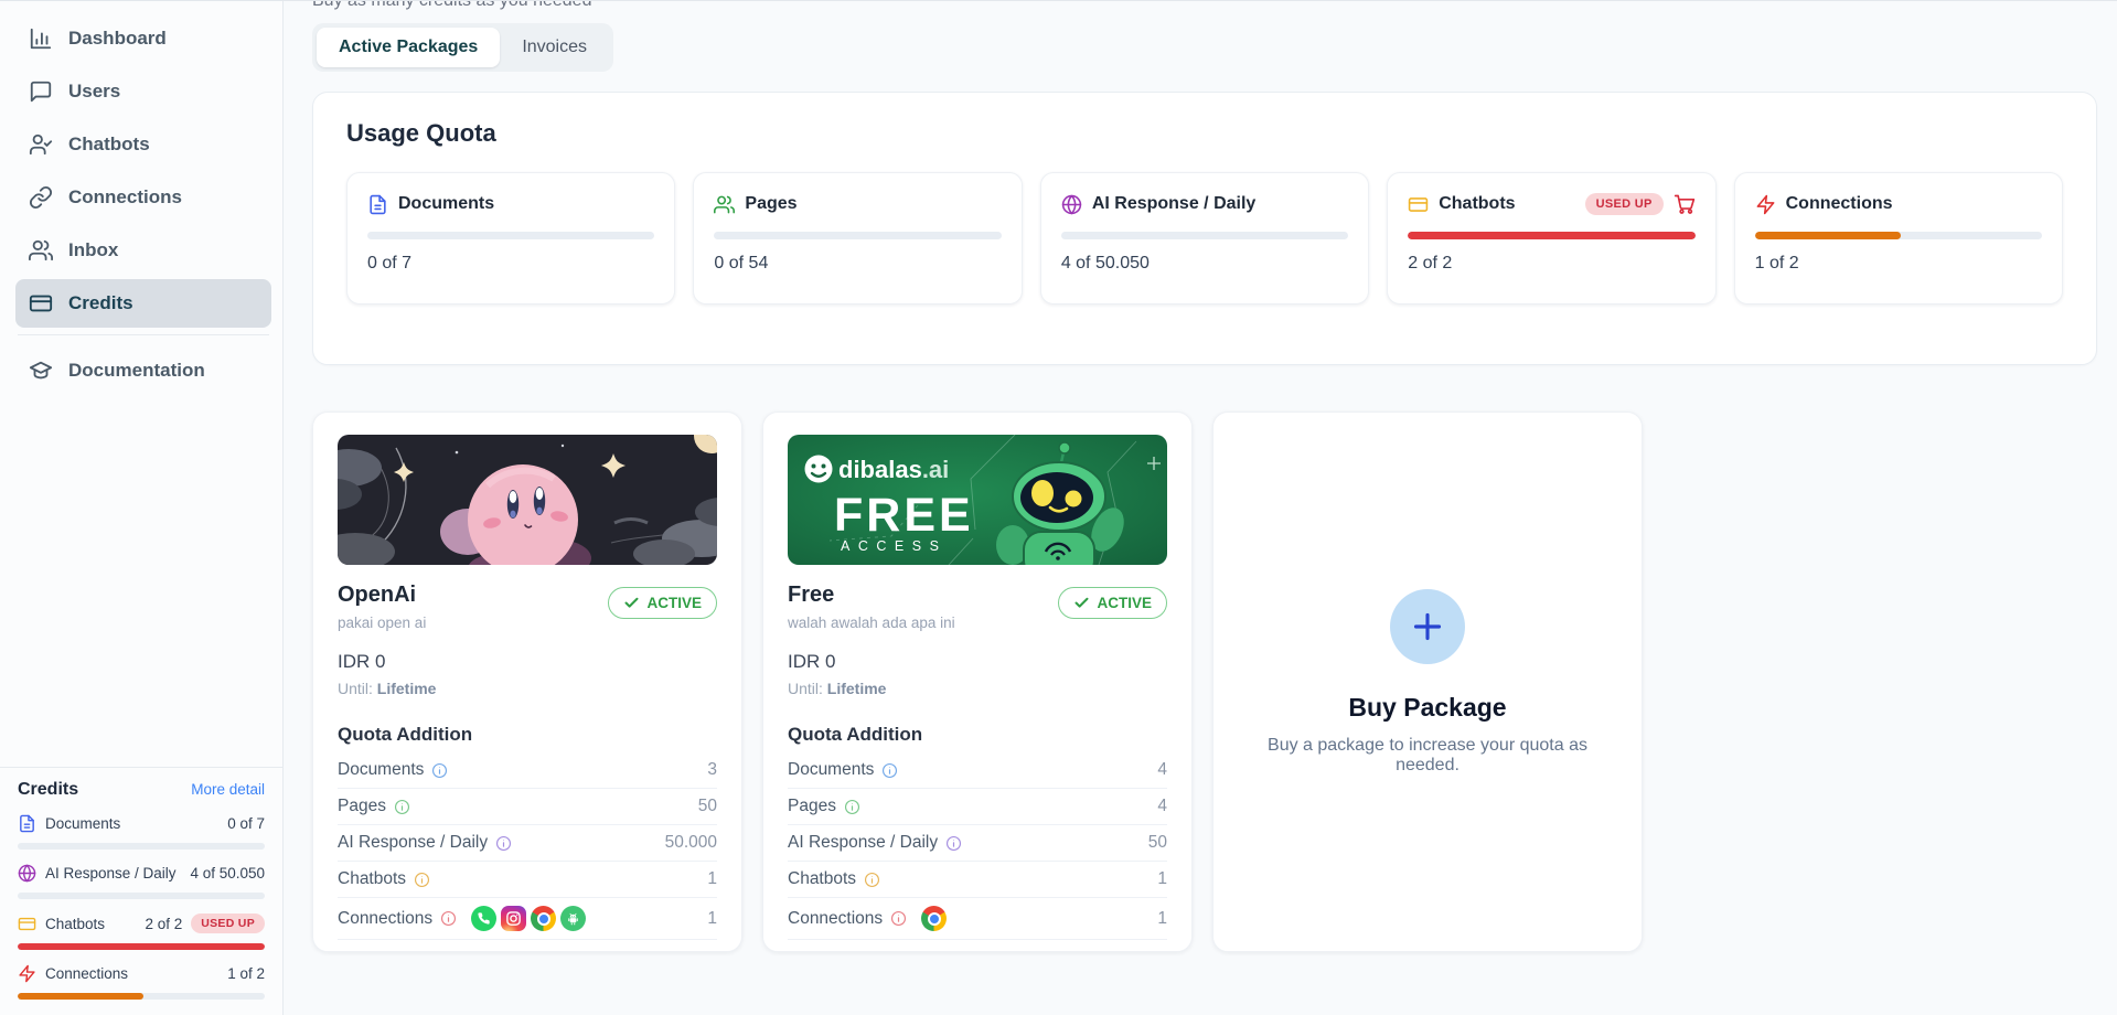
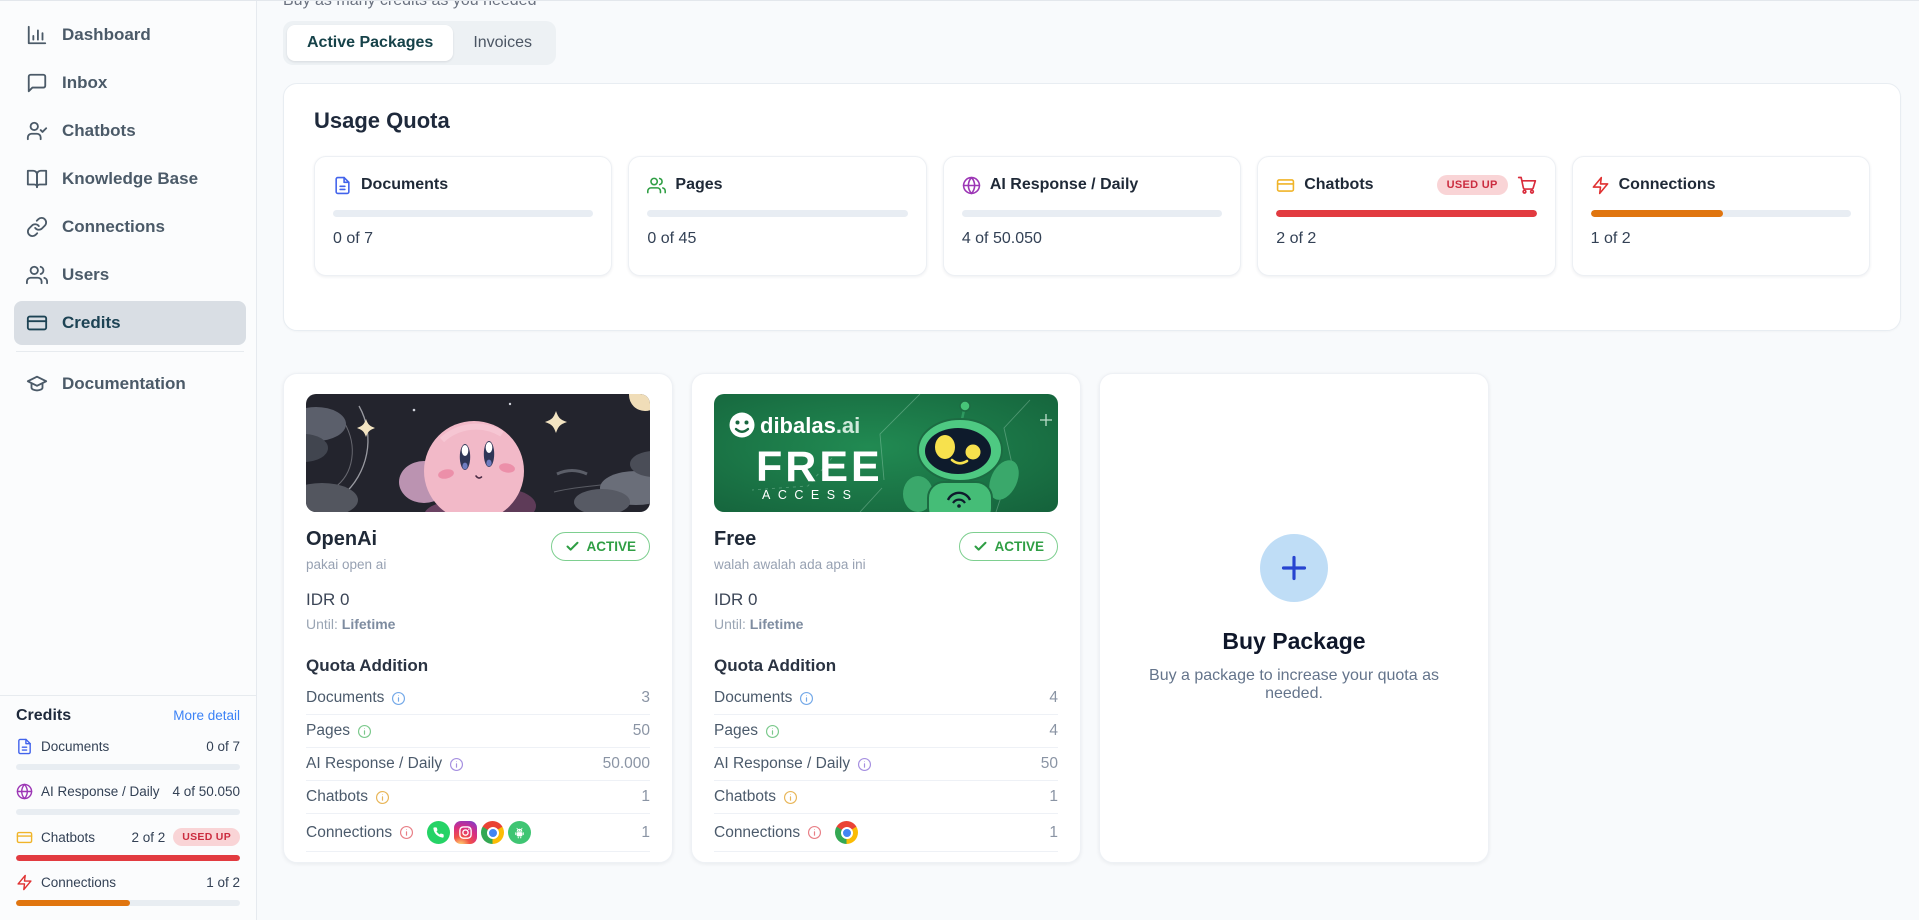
  Dashboard
- Users
+ Inbox
  Chatbots
+ Knowledge Base
  Connections
- Inbox
+ Users
  Credits
  Documentation
  Credits
  More detail
  Documents
  0 of 7
  AI Response / Daily
  4 of 50.050
  Chatbots
  2 of 2
  USED UP
  Connections
  1 of 2
  Active Packages
  Invoices
  Usage Quota
  Documents
  0 of 7
  Pages
- 0 of 54
+ 0 of 45
  AI Response / Daily
  4 of 50.050
  Chatbots
  USED UP
  2 of 2
  Connections
  1 of 2
  OpenAi
  pakai open ai
  ACTIVE
  IDR 0
  Until: Lifetime
  Quota Addition
  Documents
  3
  Pages
  50
  AI Response / Daily
  50.000
  Chatbots
  1
  Connections
  1
  dibalas.ai
  FREE
  ACCESS
  Free
  walah awalah ada apa ini
  ACTIVE
  IDR 0
  Until: Lifetime
  Quota Addition
  Documents
  4
  Pages
  4
  AI Response / Daily
  50
  Chatbots
  1
  Connections
  1
  Buy Package
  Buy a package to increase your quota as needed.
